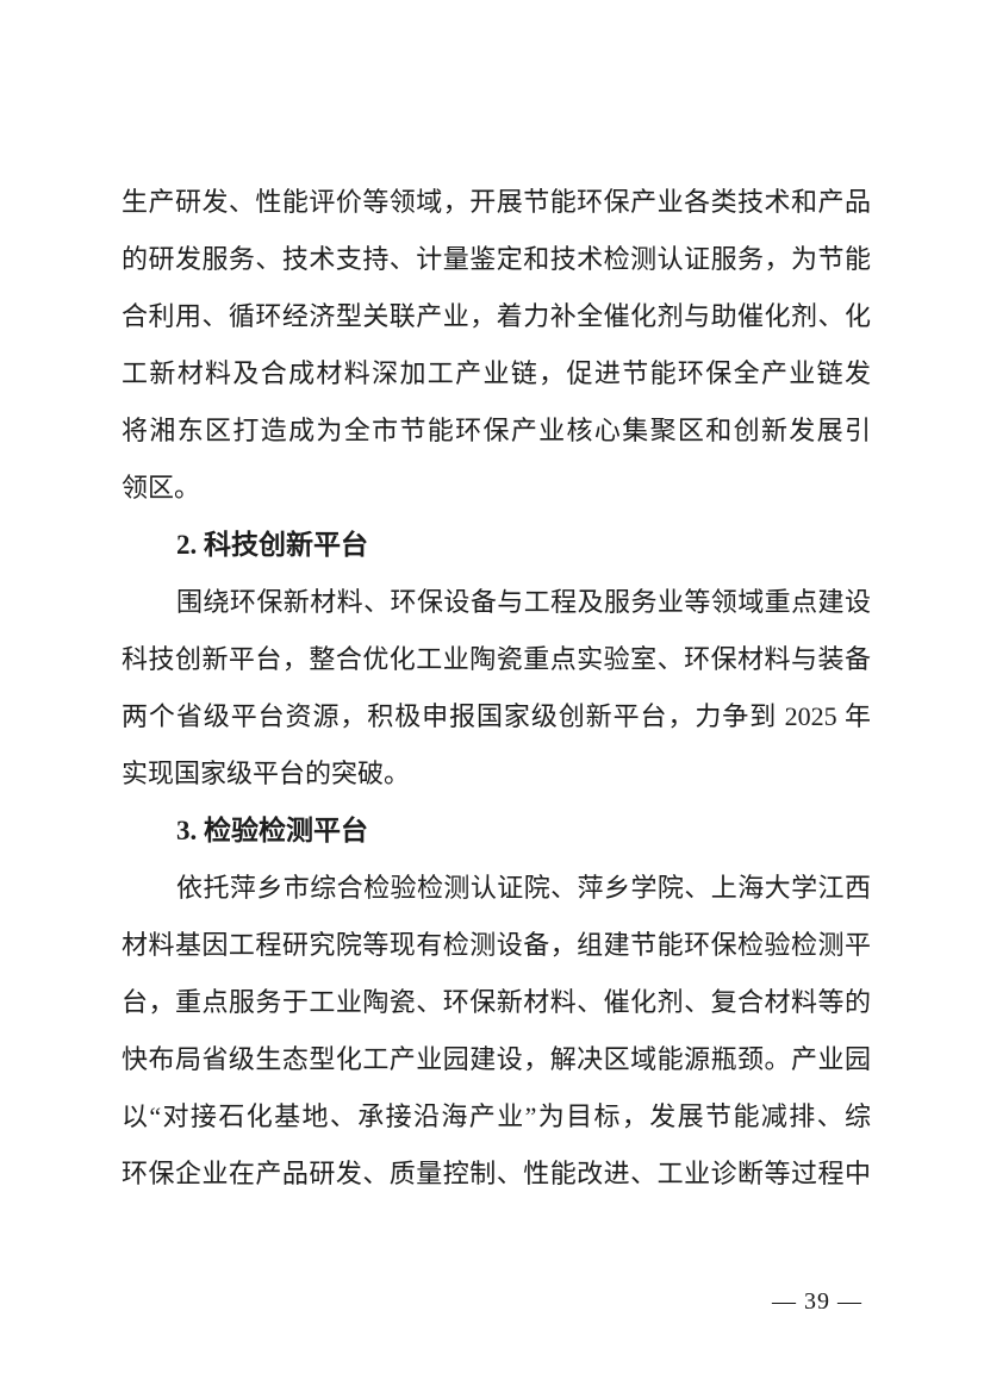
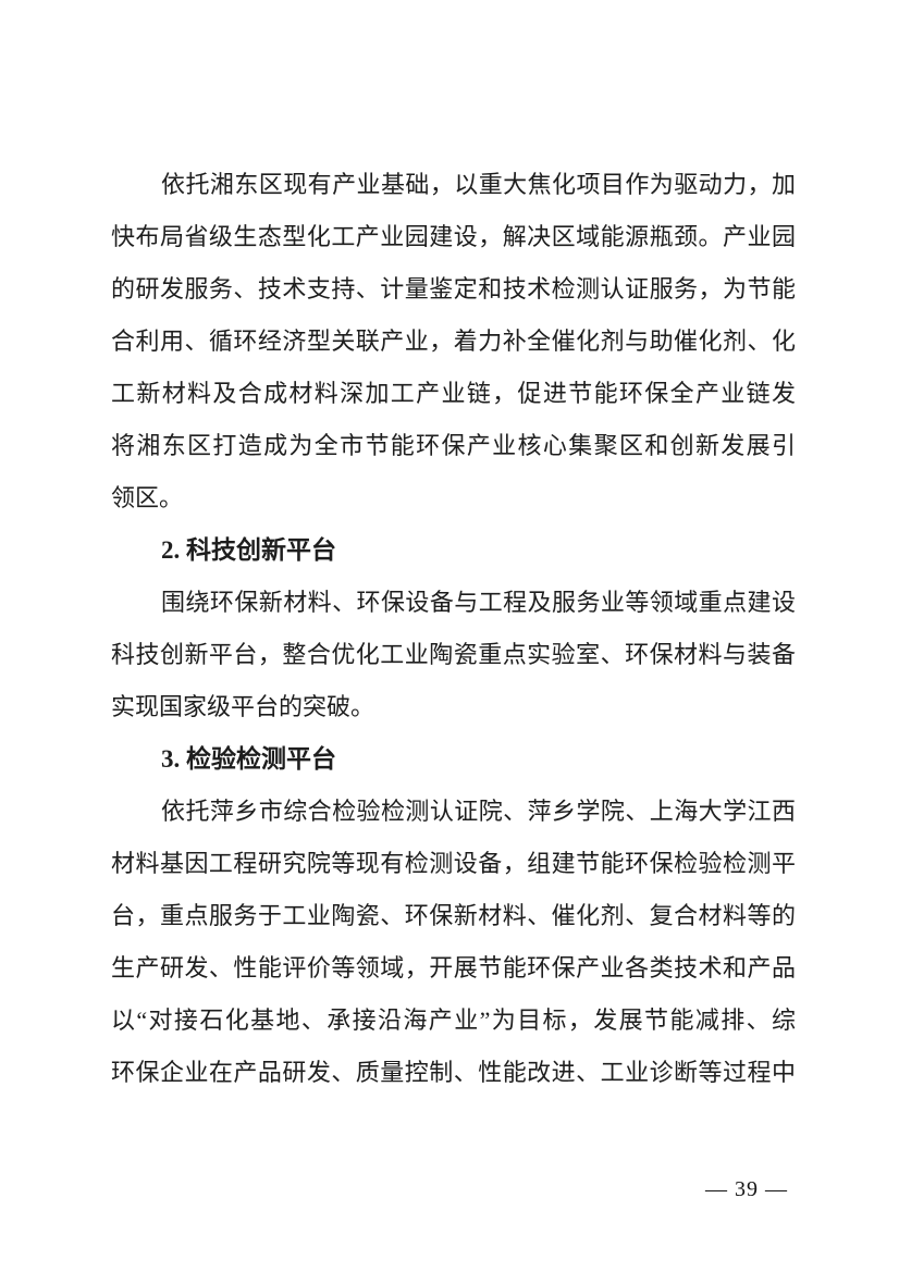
+ 依托湘东区现有产业基础，以重大焦化项目作为驱动力，加
- 生产研发、性能评价等领域，开展节能环保产业各类技术和产品
+ 快布局省级生态型化工产业园建设，解决区域能源瓶颈。产业园
  的研发服务、技术支持、计量鉴定和技术检测认证服务，为节能
  合利用、循环经济型关联产业，着力补全催化剂与助催化剂、化
  工新材料及合成材料深加工产业链，促进节能环保全产业链发
  将湘东区打造成为全市节能环保产业核心集聚区和创新发展引
  领区。
  2. 科技创新平台
  围绕环保新材料、环保设备与工程及服务业等领域重点建设
  科技创新平台，整合优化工业陶瓷重点实验室、环保材料与装备
- 两个省级平台资源，积极申报国家级创新平台，力争到 2025 年
  实现国家级平台的突破。
  3. 检验检测平台
  依托萍乡市综合检验检测认证院、萍乡学院、上海大学江西
  材料基因工程研究院等现有检测设备，组建节能环保检验检测平
  台，重点服务于工业陶瓷、环保新材料、催化剂、复合材料等的
- 快布局省级生态型化工产业园建设，解决区域能源瓶颈。产业园
+ 生产研发、性能评价等领域，开展节能环保产业各类技术和产品
  以“对接石化基地、承接沿海产业”为目标，发展节能减排、综
  环保企业在产品研发、质量控制、性能改进、工业诊断等过程中
  — 39 —
